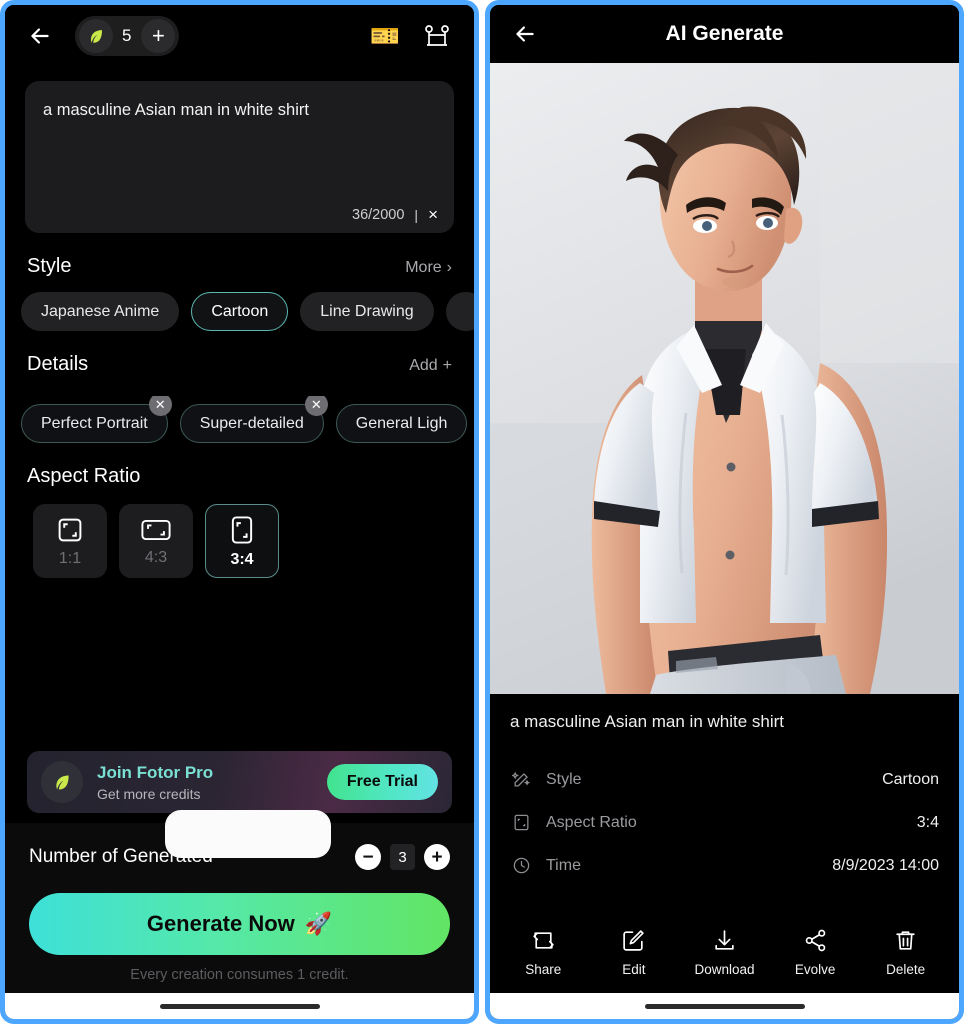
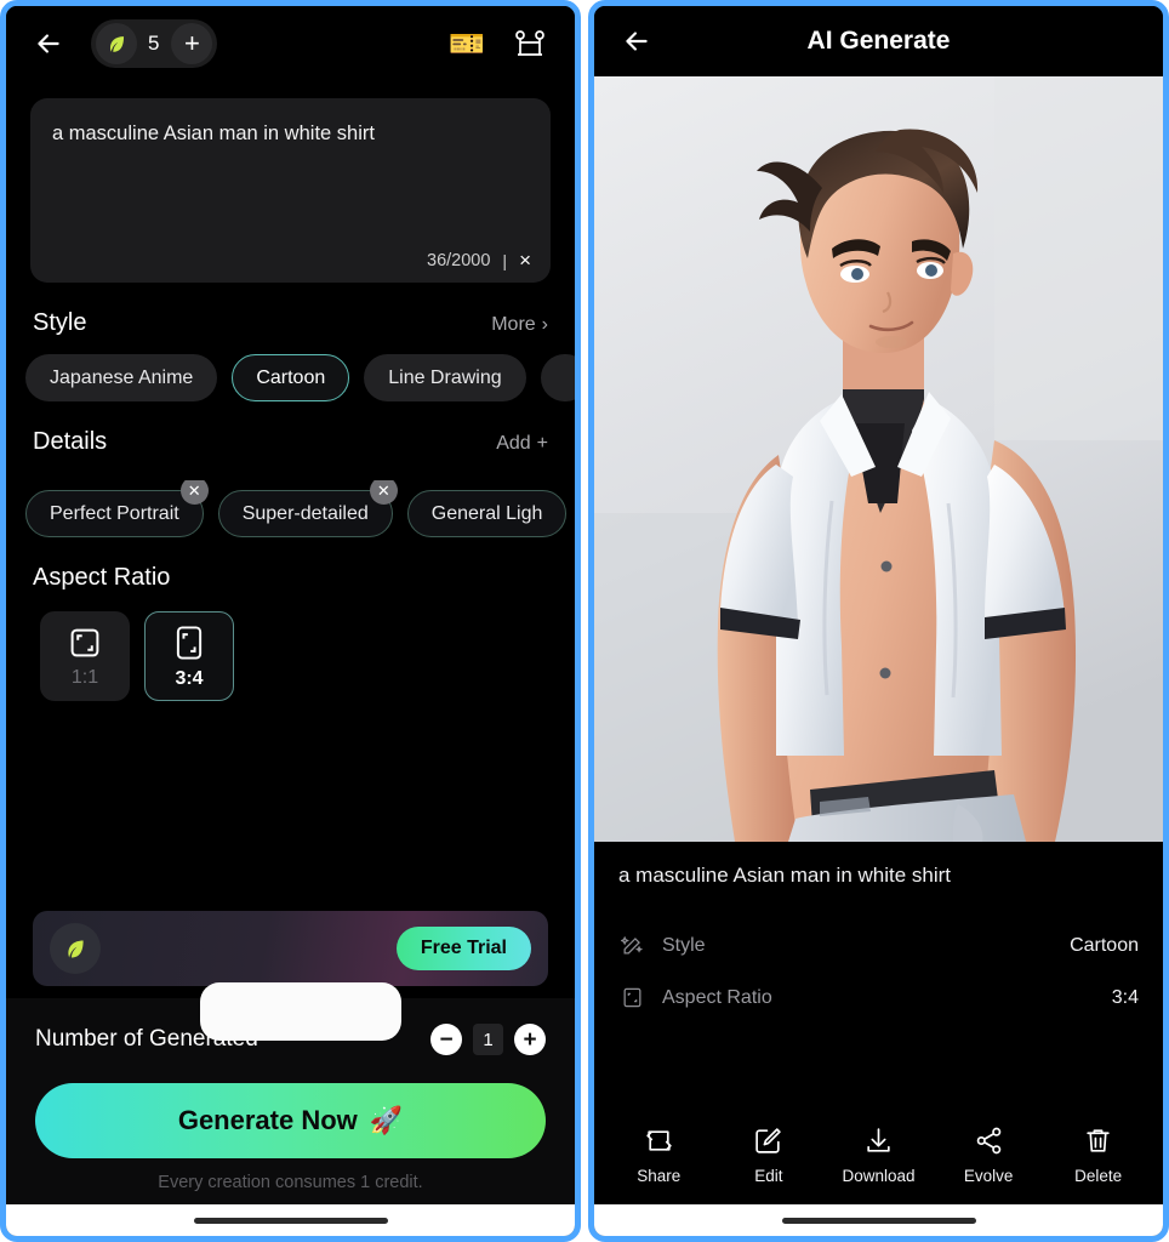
  5
  +
  🎫
  a masculine Asian man in white shirt
  36/2000
  |
  ×
  Style
  More
  ›
  Japanese Anime
  Cartoon
  Line Drawing
  Details
  Add
  +
  Perfect Portrait
  ✕
  Super-detailed
  ✕
  General Ligh
  Aspect Ratio
  1:1
- 4:3
  3:4
- Join Fotor Pro
- Get more credits
  Free Trial
  Number of Gener
  −
- 3
+ 1
  +
  Generate Now
  🚀
  Every creation consumes 1 credit.
  AI Generate
  a masculine Asian man in white shirt
  Style
  Cartoon
  Aspect Ratio
  3:4
- Time
- 8/9/2023 14:00
  Share
  Edit
  Download
  Evolve
  Delete
